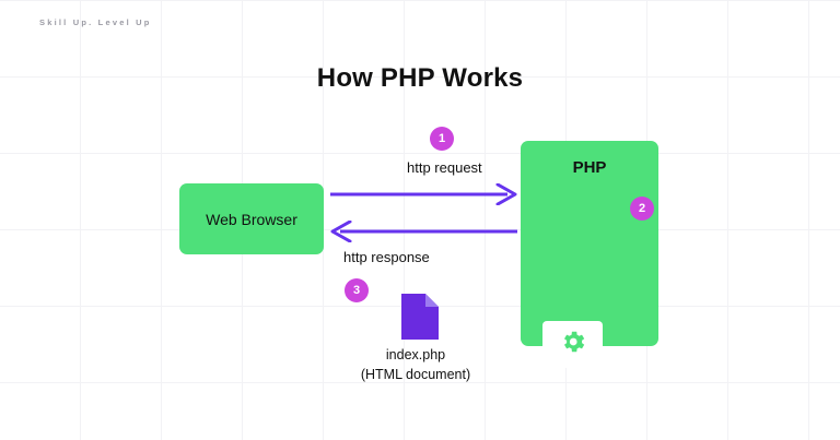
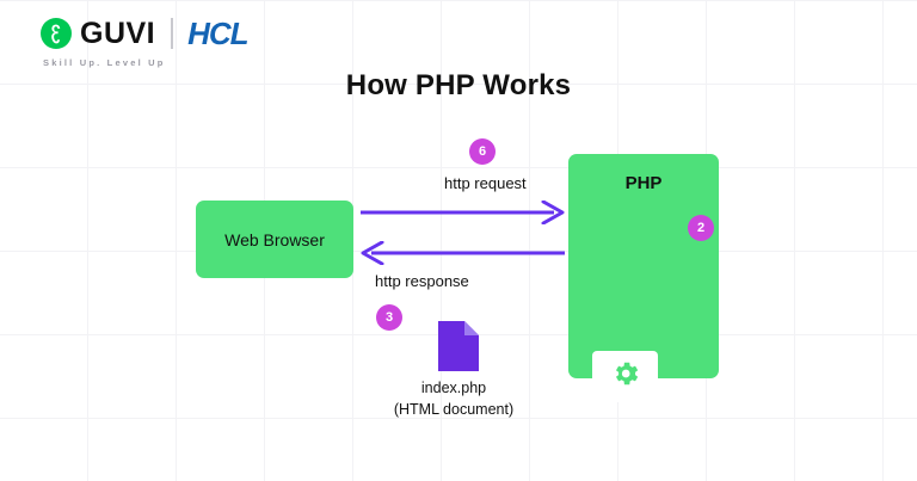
+ GUVI
+ HCL
  Skill Up. Level Up
  How PHP Works
  Web Browser
  PHP
- 1
+ 6
  2
  3
  http request
  http response
  index.php
  (HTML document)
